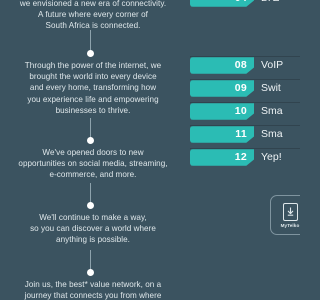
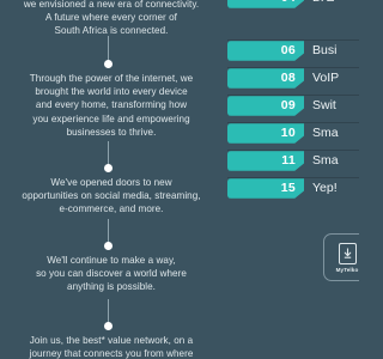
  we envisioned a new era of connectivity.
  A future where every corner of
  South Africa is connected.
  Through the power of the internet, we
  brought the world into every device
  and every home, transforming how
  you experience life and empowering
  businesses to thrive.
  We've opened doors to new
  opportunities on social media, streaming,
  e-commerce, and more.
  We'll continue to make a way,
  so you can discover a world where
  anything is possible.
  Join us, the best* value network, on a
  journey that connects you from where
+ 06
+ Busi
  08
  VoIP
  09
  Swit
  10
  Sma
  11
  Sma
- 12
+ 15
  Yep!
